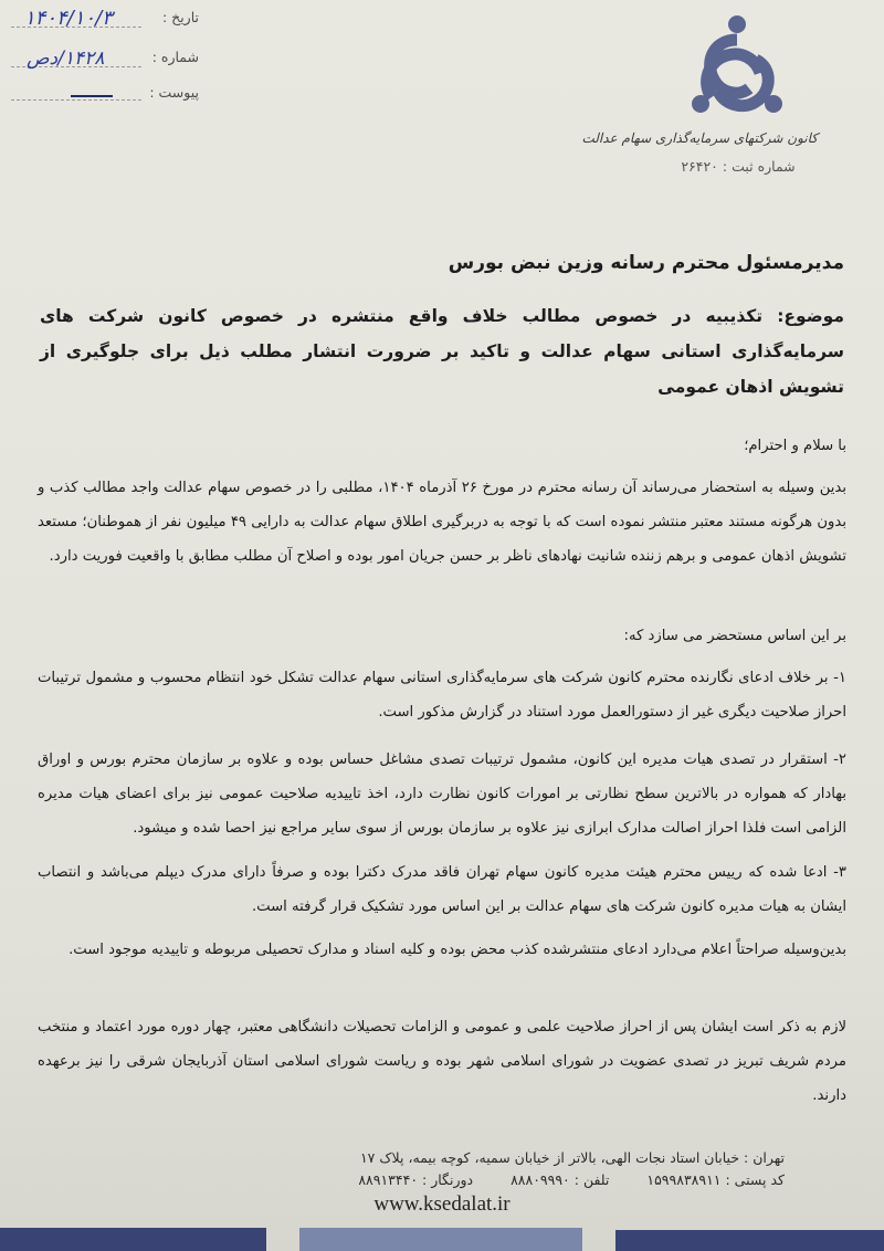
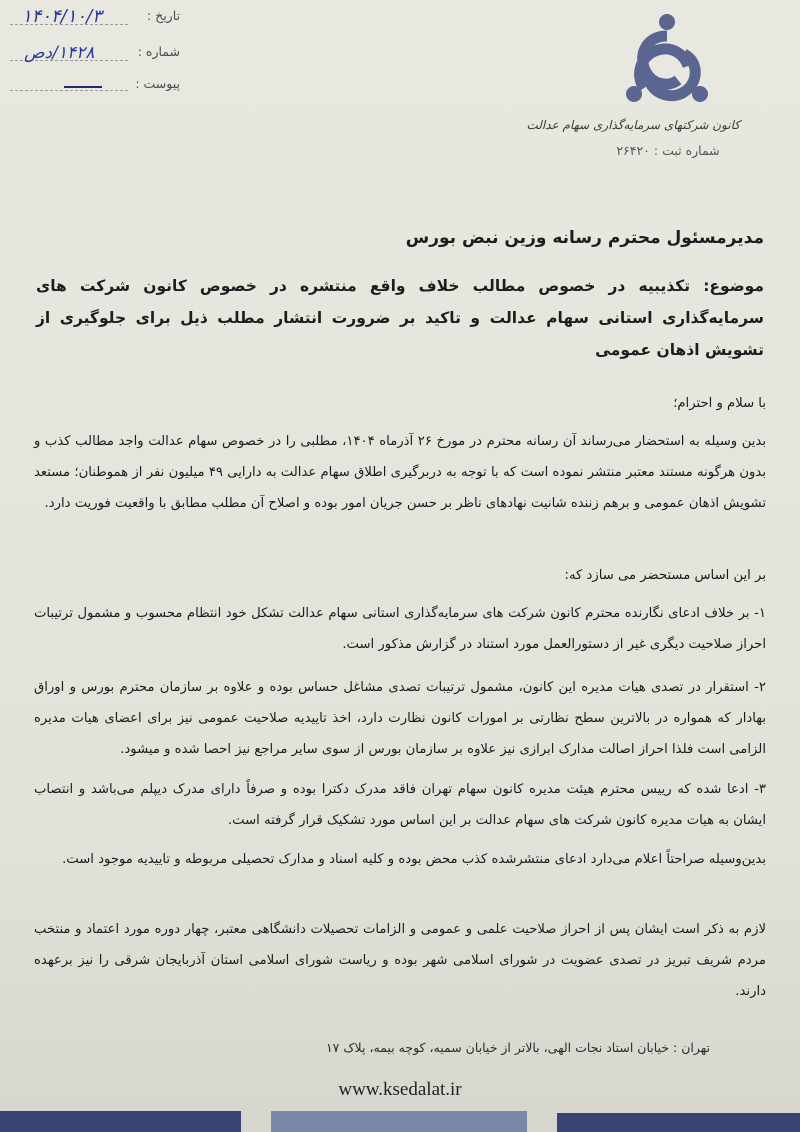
  تاریخ :
  ۱۴۰۴/۱۰/۳
  شماره :
  ۱۴۲۸/دص
  پیوست :
  کانون شرکتهای سرمایه‌گذاری سهام عدالت
  شماره ثبت : ۲۶۴۲۰
  مدیرمسئول محترم رسانه وزین نبض بورس
  موضوع: تکذیبیه در خصوص مطالب خلاف واقع منتشره در خصوص کانون شرکت های سرمایه‌گذاری استانی سهام عدالت و تاکید بر ضرورت انتشار مطلب ذیل برای جلوگیری از تشویش اذهان عمومی
  با سلام و احترام؛
  بدین وسیله به استحضار می‌رساند آن رسانه محترم در مورخ ۲۶ آذرماه ۱۴۰۴، مطلبی را در خصوص سهام عدالت واجد مطالب کذب و بدون هرگونه مستند معتبر منتشر نموده است که با توجه به دربرگیری اطلاق سهام عدالت به دارایی ۴۹ میلیون نفر از هموطنان؛ مستعد تشویش اذهان عمومی و برهم زننده شانیت نهادهای ناظر بر حسن جریان امور بوده و اصلاح آن مطلب مطابق با واقعیت فوریت دارد.
  بر این اساس مستحضر می سازد که:
  ۱- بر خلاف ادعای نگارنده محترم کانون شرکت های سرمایه‌گذاری استانی سهام عدالت تشکل خود انتظام محسوب و مشمول ترتیبات احراز صلاحیت دیگری غیر از دستورالعمل مورد استناد در گزارش مذکور است.
  ۲- استقرار در تصدی هیات مدیره این کانون، مشمول ترتیبات تصدی مشاغل حساس بوده و علاوه بر سازمان محترم بورس و اوراق بهادار که همواره در بالاترین سطح نظارتی بر امورات کانون نظارت دارد، اخذ تاییدیه صلاحیت عمومی نیز برای اعضای هیات مدیره الزامی است فلذا احراز اصالت مدارک ابرازی نیز علاوه بر سازمان بورس از سوی سایر مراجع نیز احصا شده و میشود.
  ۳- ادعا شده که رییس محترم هیئت مدیره کانون سهام تهران فاقد مدرک دکترا بوده و صرفاً دارای مدرک دیپلم می‌باشد و انتصاب ایشان به هیات مدیره کانون شرکت های سهام عدالت بر این اساس مورد تشکیک قرار گرفته است.
  بدین‌وسیله صراحتاً اعلام می‌دارد ادعای منتشرشده کذب محض بوده و کلیه اسناد و مدارک تحصیلی مربوطه و تاییدیه موجود است.
  لازم به ذکر است ایشان پس از احراز صلاحیت علمی و عمومی و الزامات تحصیلات دانشگاهی معتبر، چهار دوره مورد اعتماد و منتخب مردم شریف تبریز در تصدی عضویت در شورای اسلامی شهر بوده و ریاست شورای اسلامی استان آذربایجان شرقی را نیز برعهده دارند.
  تهران : خیابان استاد نجات الهی، بالاتر از خیابان سمیه، کوچه بیمه، پلاک ۱۷
- کد پستی : ۱۵۹۹۸۳۸۹۱۱ تلفن : ۸۸۸۰۹۹۹۰ دورنگار : ۸۸۹۱۳۴۴۰
  www.ksedalat.ir
